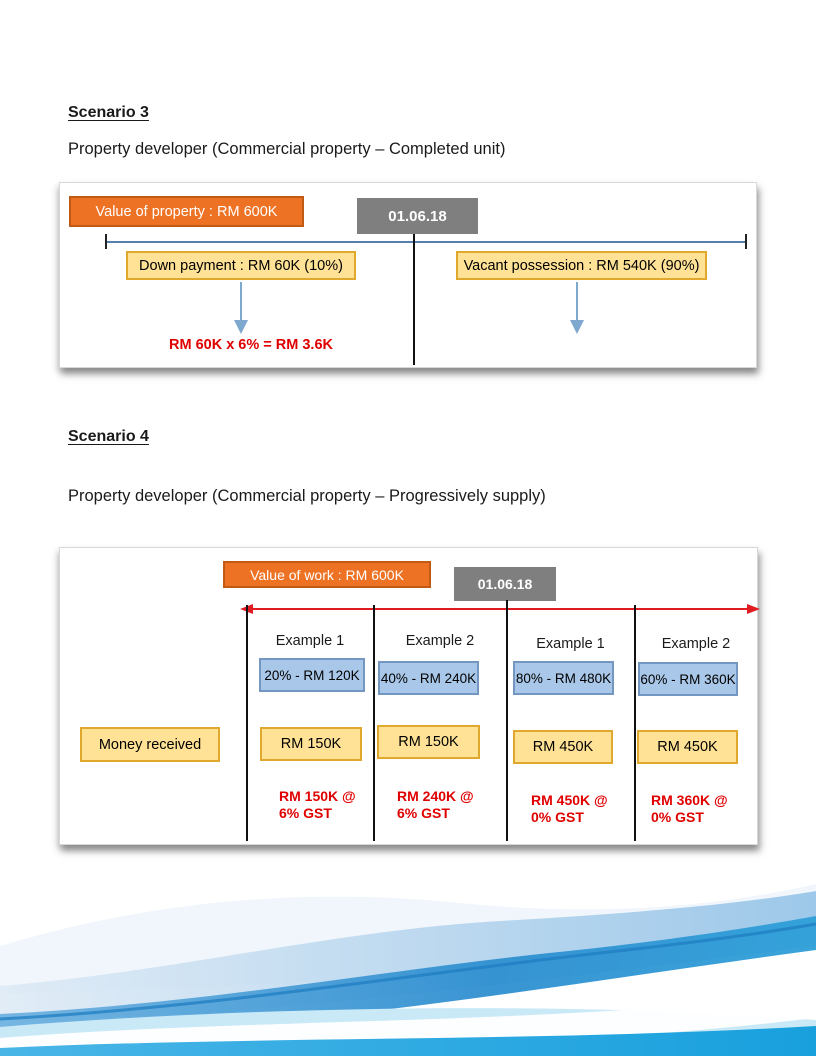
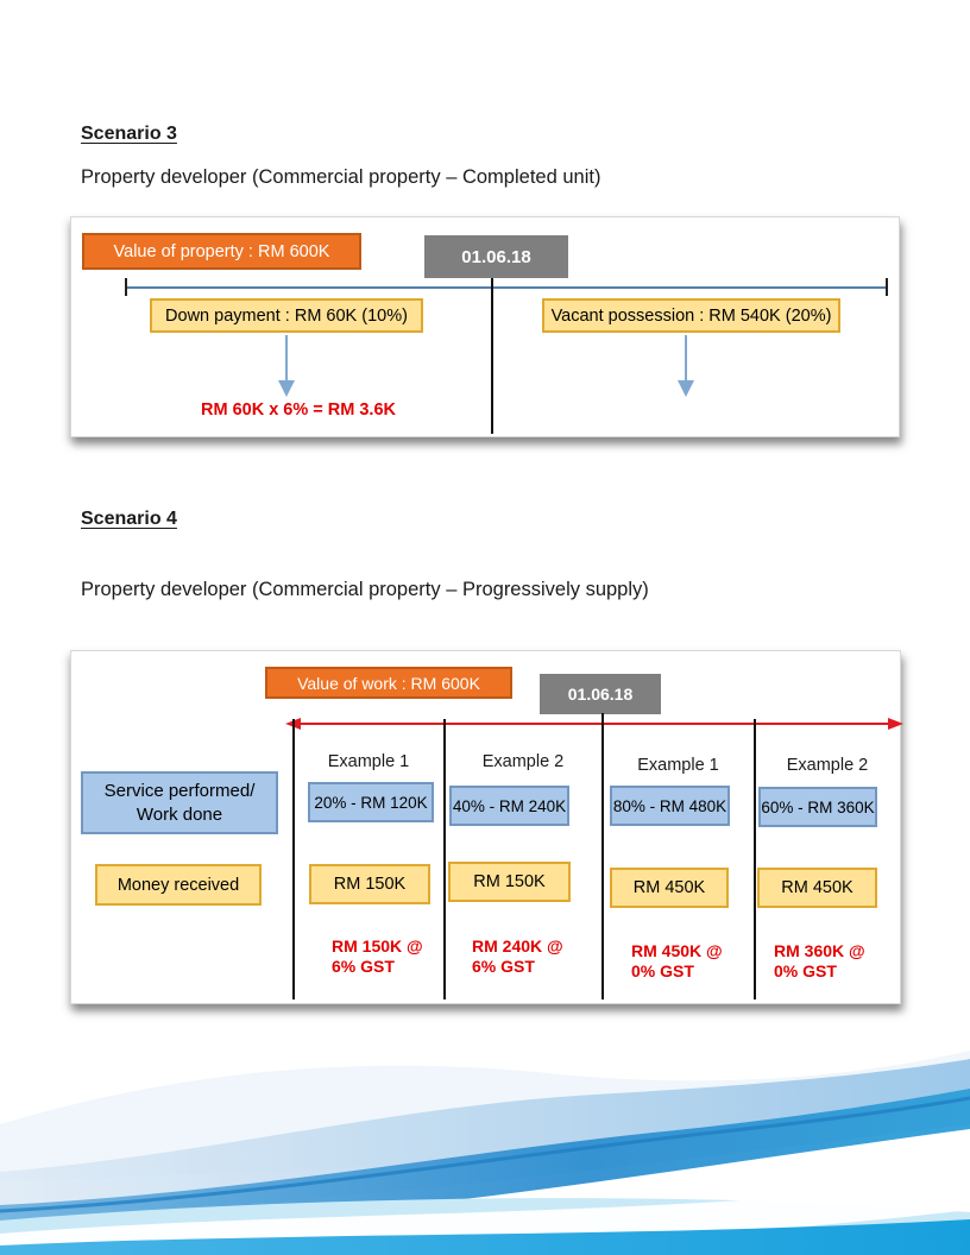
  Scenario 3
  Property developer (Commercial property – Completed unit)
  Value of property : RM 600K
  01.06.18
  Down payment : RM 60K (10%)
- Vacant possession : RM 540K (90%)
+ Vacant possession : RM 540K (20%)
  RM 60K x 6% = RM 3.6K
  Scenario 4
  Property developer (Commercial property – Progressively supply)
  Value of work : RM 600K
  01.06.18
  Example 1
  Example 2
  Example 1
  Example 2
+ Service performed/
+ Work done
  20% - RM 120K
  40% - RM 240K
  80% - RM 480K
  60% - RM 360K
  Money received
  RM 150K
  RM 150K
  RM 450K
  RM 450K
  RM 150K @
  6% GST
  RM 240K @
  6% GST
  RM 450K @
  0% GST
  RM 360K @
  0% GST
